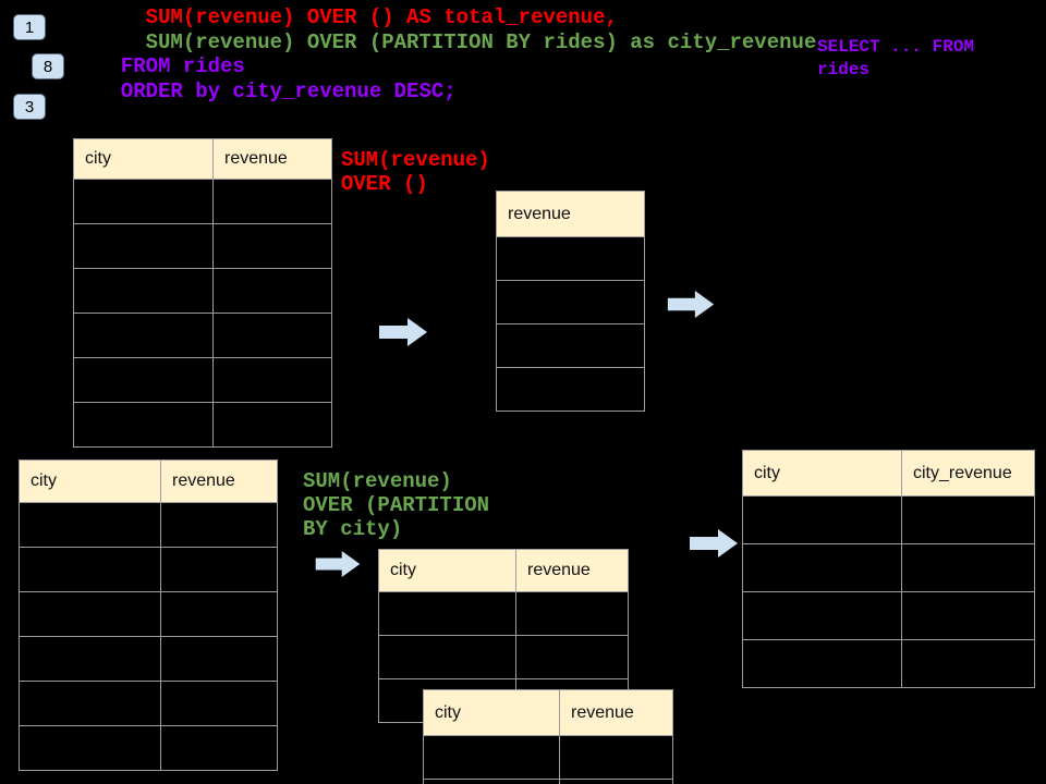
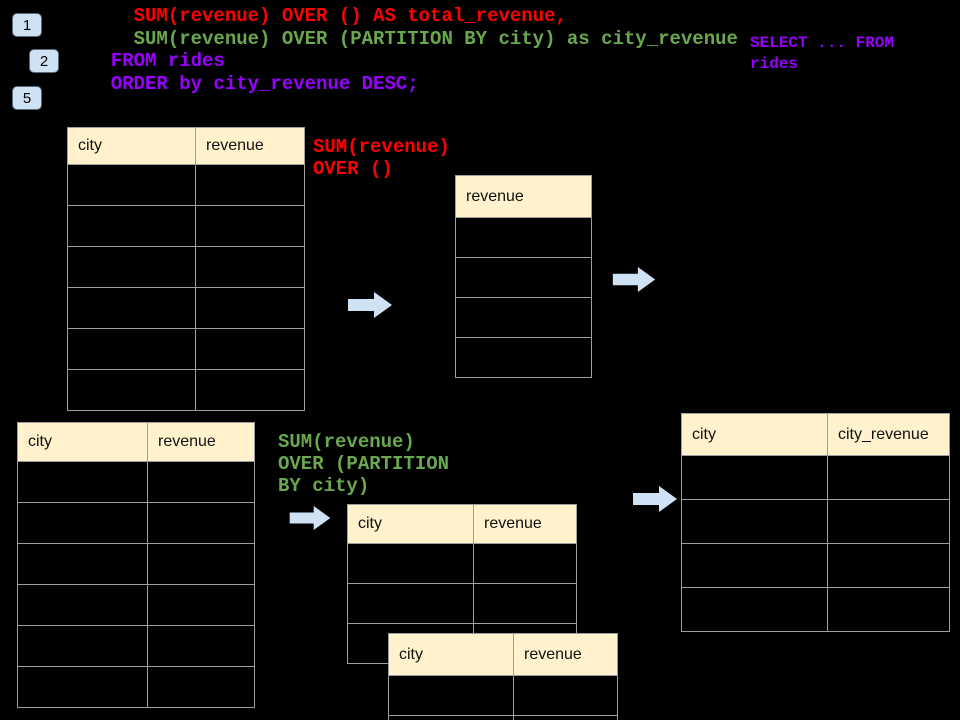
  1
- 8
+ 2
- 3
+ 5
  SUM(revenue) OVER () AS total_revenue,
- SUM(revenue) OVER (PARTITION BY rides) as city_revenue
+ SUM(revenue) OVER (PARTITION BY city) as city_revenue
  FROM rides
  ORDER by city_revenue DESC;
  SELECT ... FROM
  rides
  SUM(revenue)
  OVER ()
  SUM(revenue)
  OVER (PARTITION
  BY city)
  city	revenue
  revenue
  city	revenue
  city	revenue
  city	revenue
  city	city_revenue
